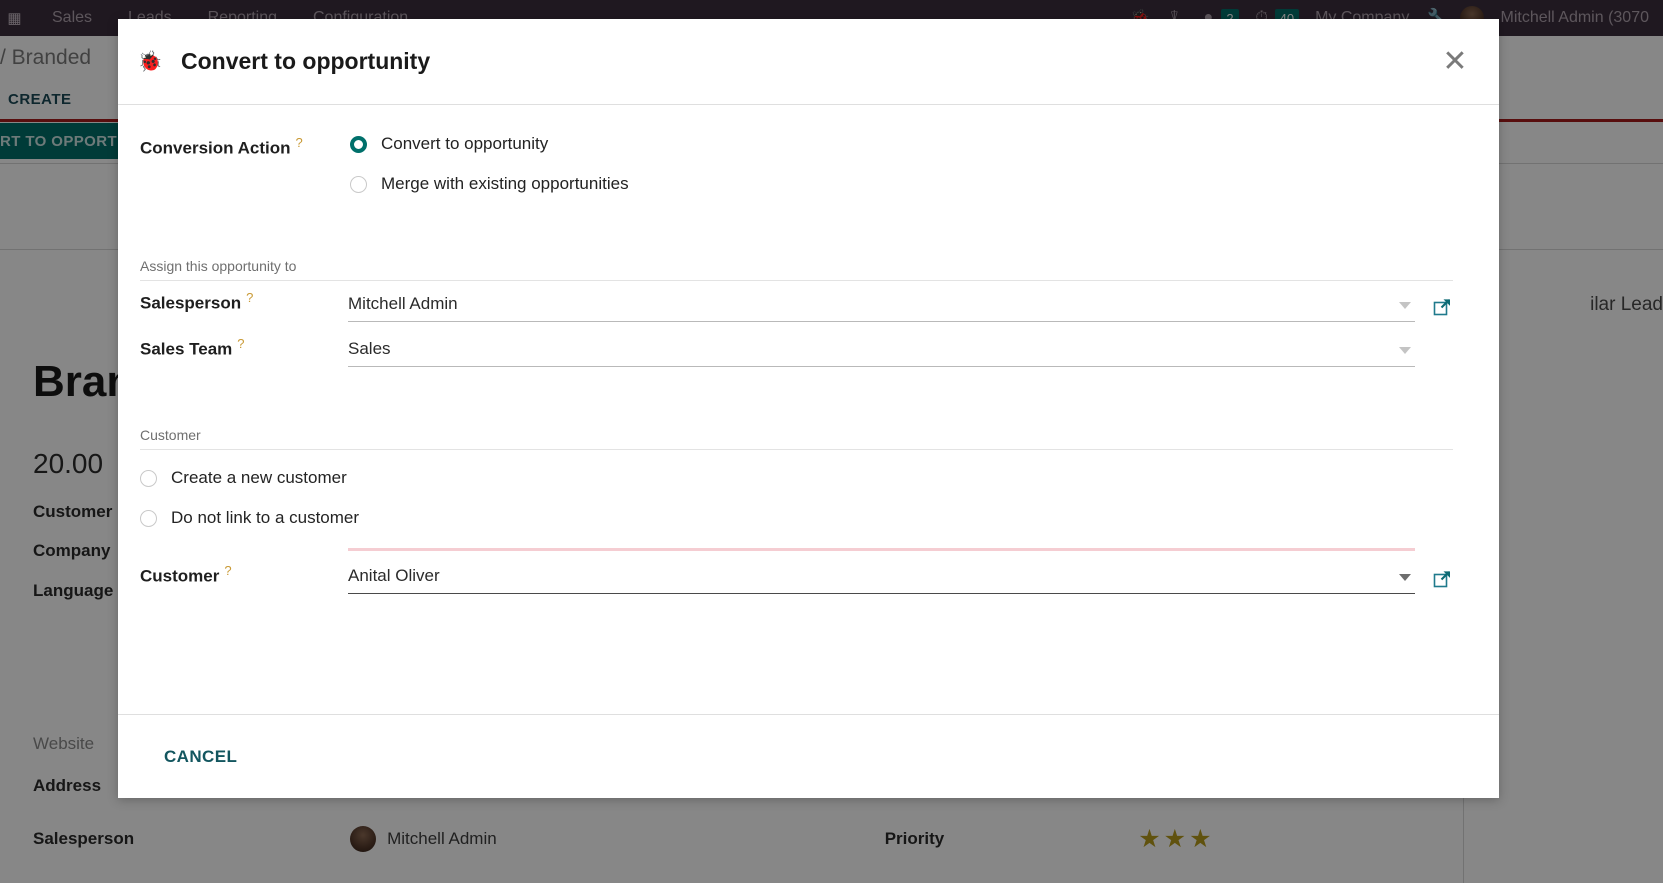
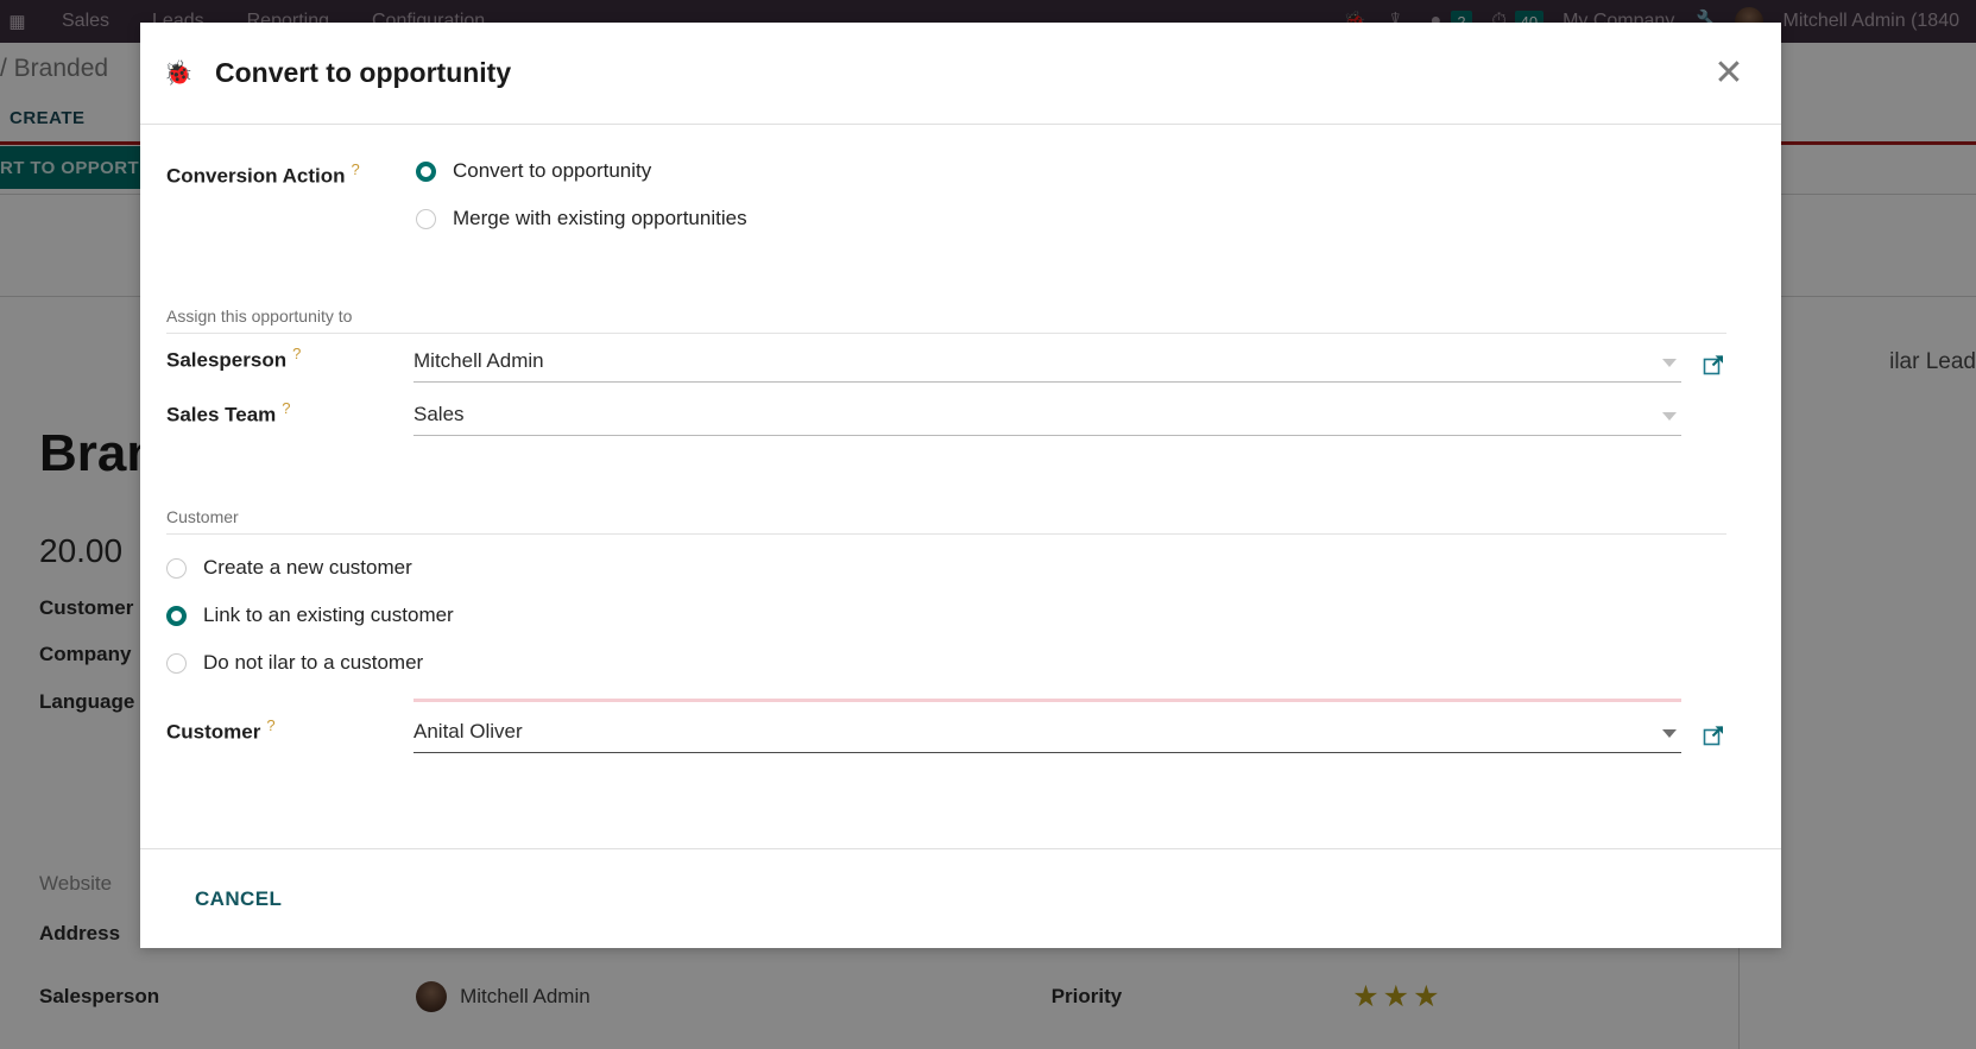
  ▦
  Sales
  Leads
  Reporting
  Configuration
  ⍒
  ●
  2
  ⏱
  40
  My Company
  🔧
- Mitchell Admin (3070
+ Mitchell Admin (1840
  / Branded
  CREATE
  RT TO OPPORT
  ilar Lead
  Bra
  20.00
  Customer
  Company
  Language
  Website
  Address
  Salesperson
  Mitchell Admin
  Priority
  ★★★
  🐞
  Convert to opportunity
  ✕
  Conversion Action ?
  Convert to opportunity
  Merge with existing opportunities
  Assign this opportunity to
  Salesperson ?
  Mitchell Admin
  Sales Team ?
  Sales
  Customer
  Create a new customer
+ Link to an existing customer
- Do not link to a customer
+ Do not ilar to a customer
  Customer ?
  Anital Oliver
  CANCEL
